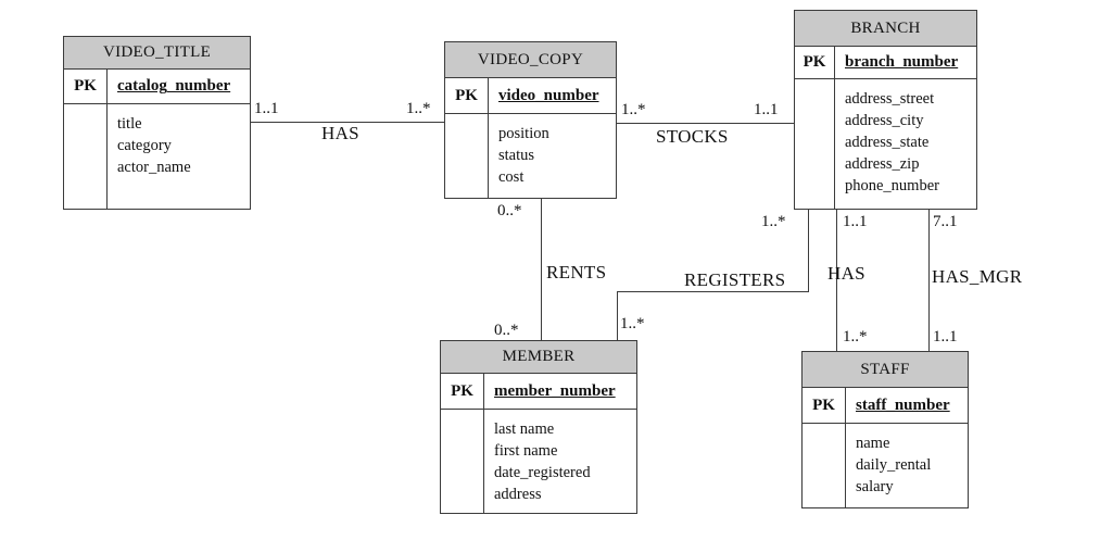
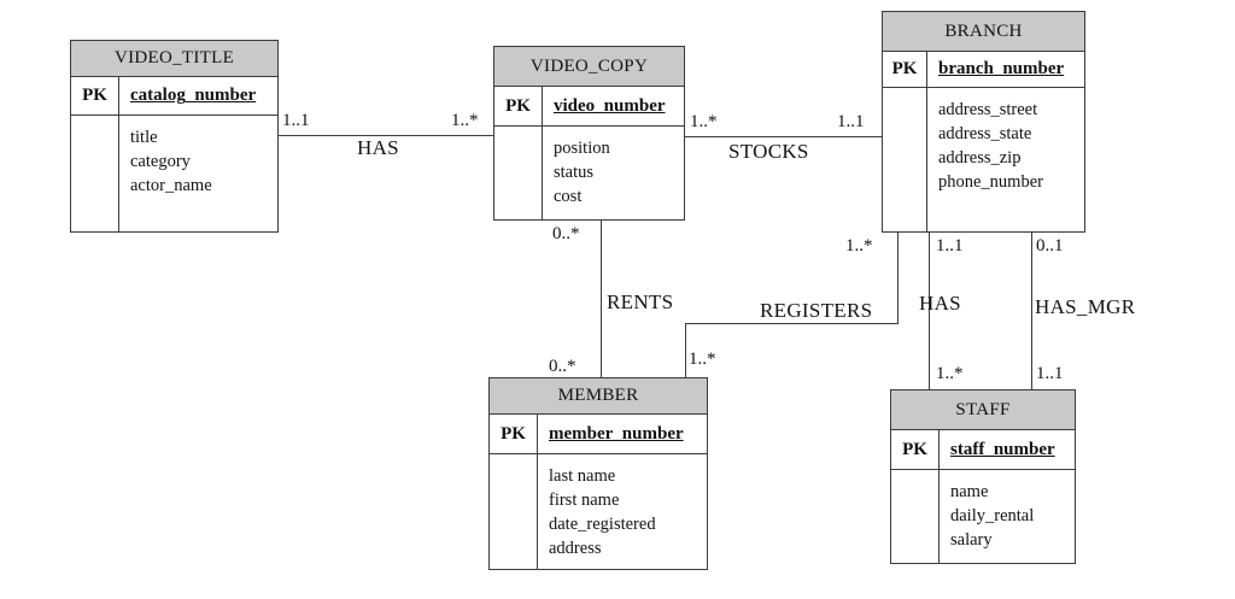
  1..1
  1..*
  1..*
  1..1
  0..*
  0..*
  1..*
  1..*
  1..1
  1..*
- 7..1
+ 0..1
  1..1
  HAS
  STOCKS
  RENTS
  REGISTERS
  HAS
  HAS_MGR
  VIDEO_TITLE
  PK
  catalog_number
  title
  category
  actor_name
  VIDEO_COPY
  PK
  video_number
  position
  status
  cost
  BRANCH
  PK
  branch_number
  address_street
- address_city
  address_state
  address_zip
  phone_number
  MEMBER
  PK
  member_number
  last name
  first name
  date_registered
  address
  STAFF
  PK
  staff_number
  name
  daily_rental
  salary
